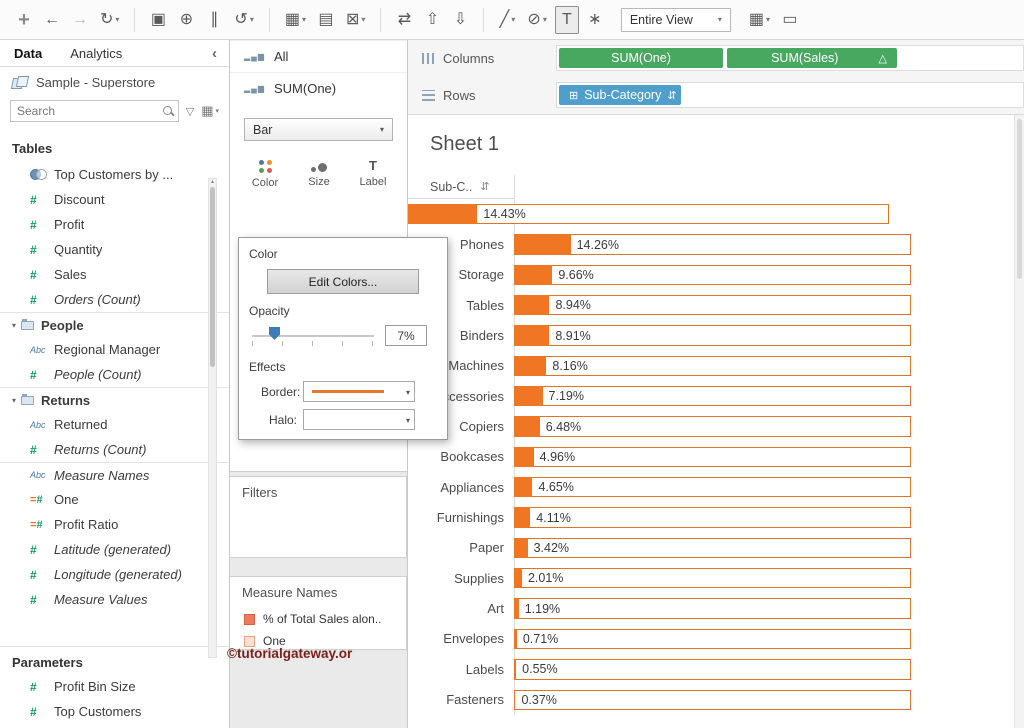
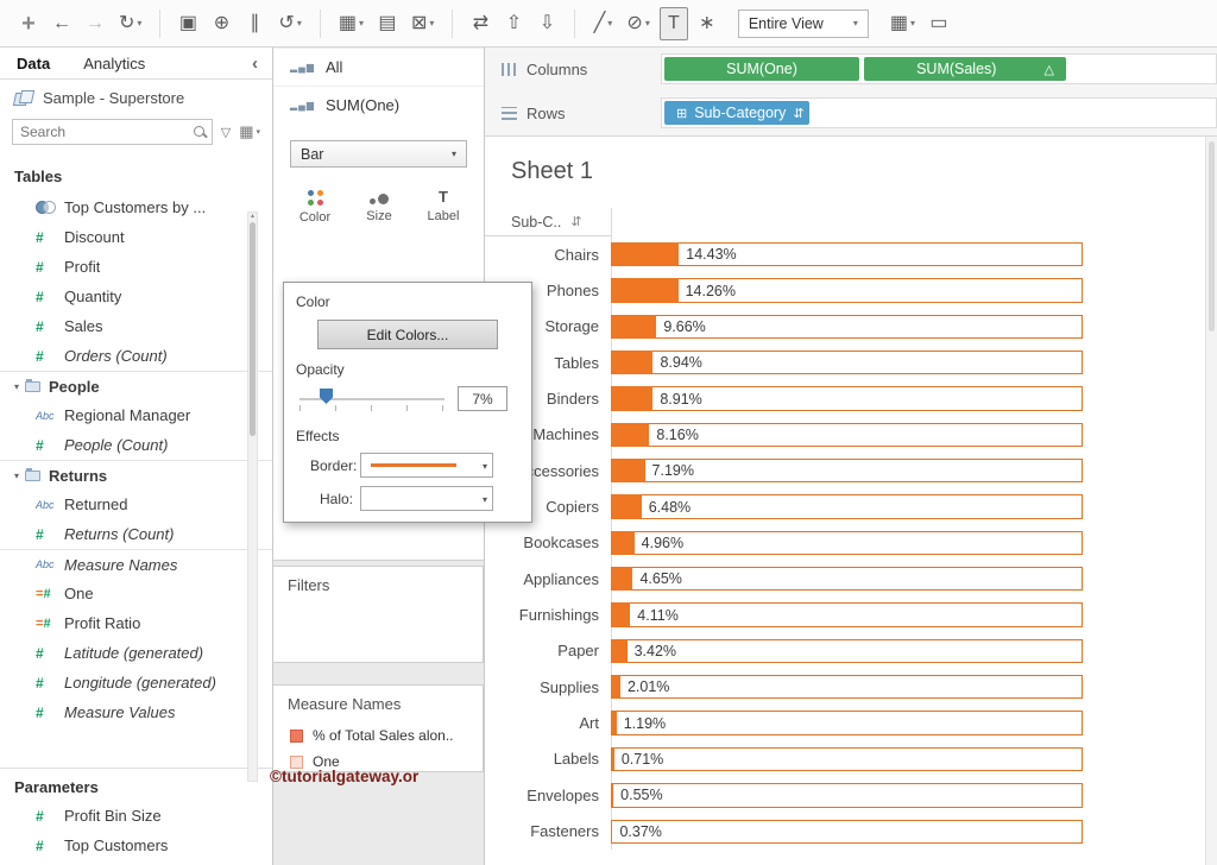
  +
  ←
  →
  ↻
  ▾
  ▣
  ⊕
  ∥
  ↺
  ▾
  ▦
  ▾
  ▤
  ⊠
  ▾
  ⇄
  ⇧
  ⇩
  ╱
  ▾
  ⊘
  ▾
  T
  ∗
  Entire View
  ▾
  ▦
  ▾
  ▭
  Data
  Analytics
  ‹
  Sample - Superstore
  Search
  ▽
  ▦
  Tables
  Top Customers by ...
  #
  Discount
  #
  Profit
  #
  Quantity
  #
  Sales
  #
  Orders (Count)
  ▾
  People
  Abc
  Regional Manager
  #
  People (Count)
  ▾
  Returns
  Abc
  Returned
  #
  Returns (Count)
  Abc
  Measure Names
  =#
  One
  =#
  Profit Ratio
  #
  Latitude (generated)
  #
  Longitude (generated)
  #
  Measure Values
  Parameters
  #
  Profit Bin Size
  #
  Top Customers
  ▂▄▆
  All
  ▂▄▆
  SUM(One)
  Bar
  ▾
  Color
  Size
  T
  Label
  Filters
  Measure Names
  % of Total Sales alon..
  One
  ©tutorialgateway.or
  Color
  Edit Colors...
  Opacity
  7%
  Effects
  Border:
  ▾
  Halo:
  ▾
  Columns
  SUM(One)
  SUM(Sales)
  △
  Rows
  ⊞
  Sub-Category
  ⇵
  Sheet 1
  Sub-C..
  ⇵
+ Chairs
  14.43%
  Phones
  14.26%
  Storage
  9.66%
  Tables
  8.94%
  Binders
  8.91%
  Machines
  8.16%
  cessories
  7.19%
  Copiers
  6.48%
  Bookcases
  4.96%
  Appliances
  4.65%
  Furnishings
  4.11%
  Paper
  3.42%
  Supplies
  2.01%
  Art
  1.19%
- Envelopes
+ Labels
  0.71%
- Labels
+ Envelopes
  0.55%
  Fasteners
  0.37%
